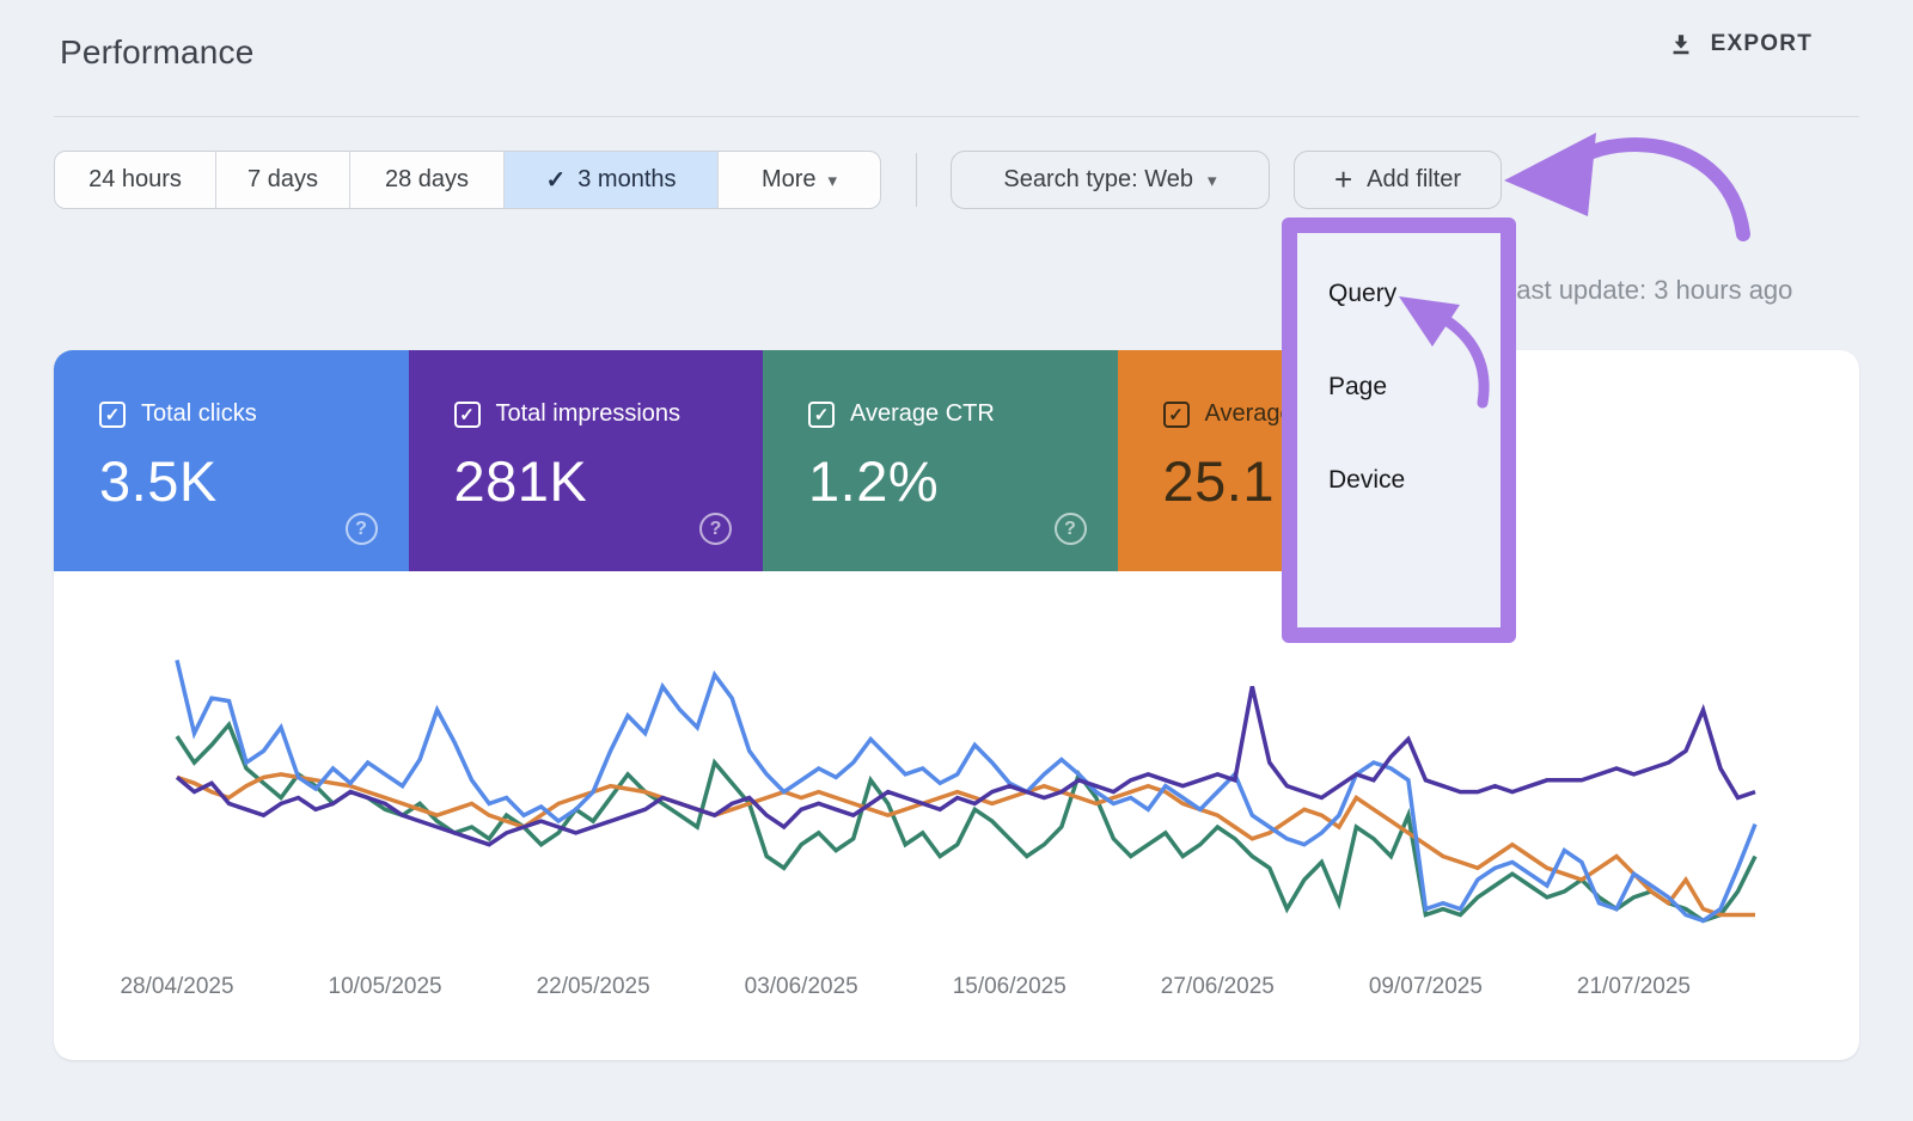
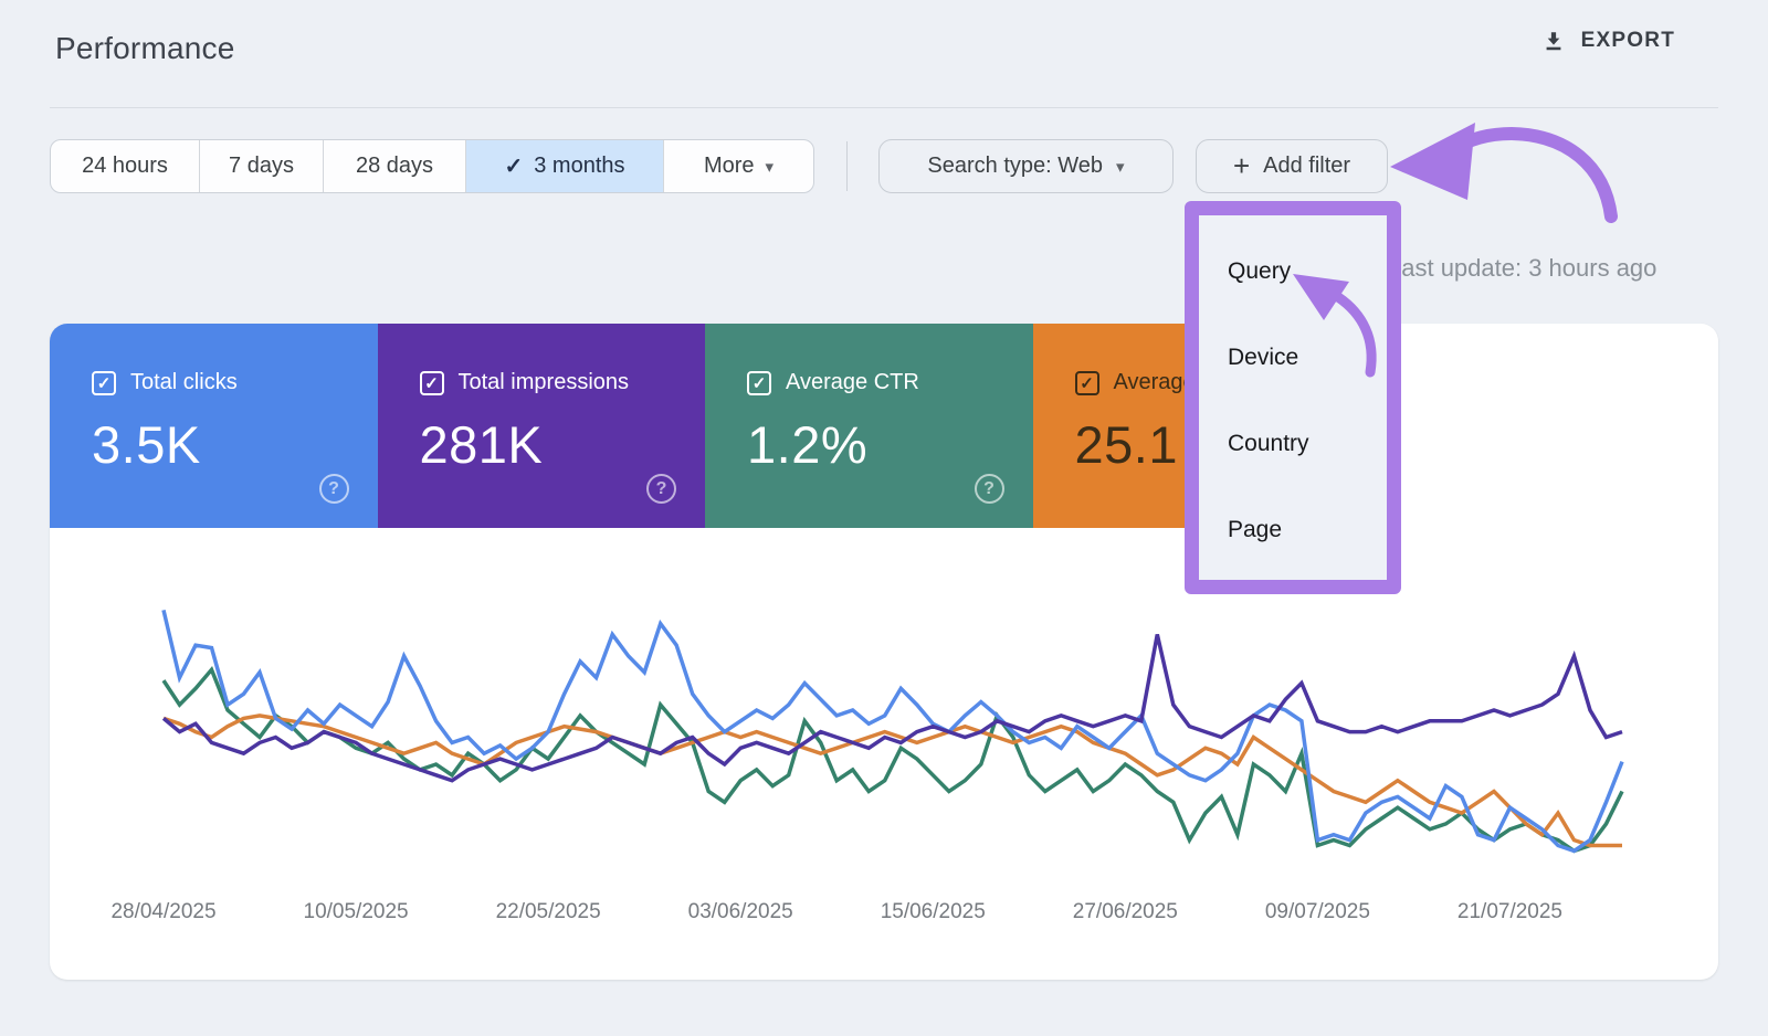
  Performance
  EXPORT
  24 hours
  7 days
  28 days
  ✓
  3 months
  More
  ▾
  Search type: Web
  ▾
  +
  Add filter
  ast update: 3 hours ago
  ✓
  Total clicks
  3.5K
  ?
  ✓
  Total impressions
  281K
  ?
  ✓
  Average CTR
  1.2%
  ?
  ✓
  25.1
  28/04/2025
  10/05/2025
  22/05/2025
  03/06/2025
  15/06/2025
  27/06/2025
  09/07/2025
  21/07/2025
  Query
- Page
+ Device
+ Country
- Device
+ Page
